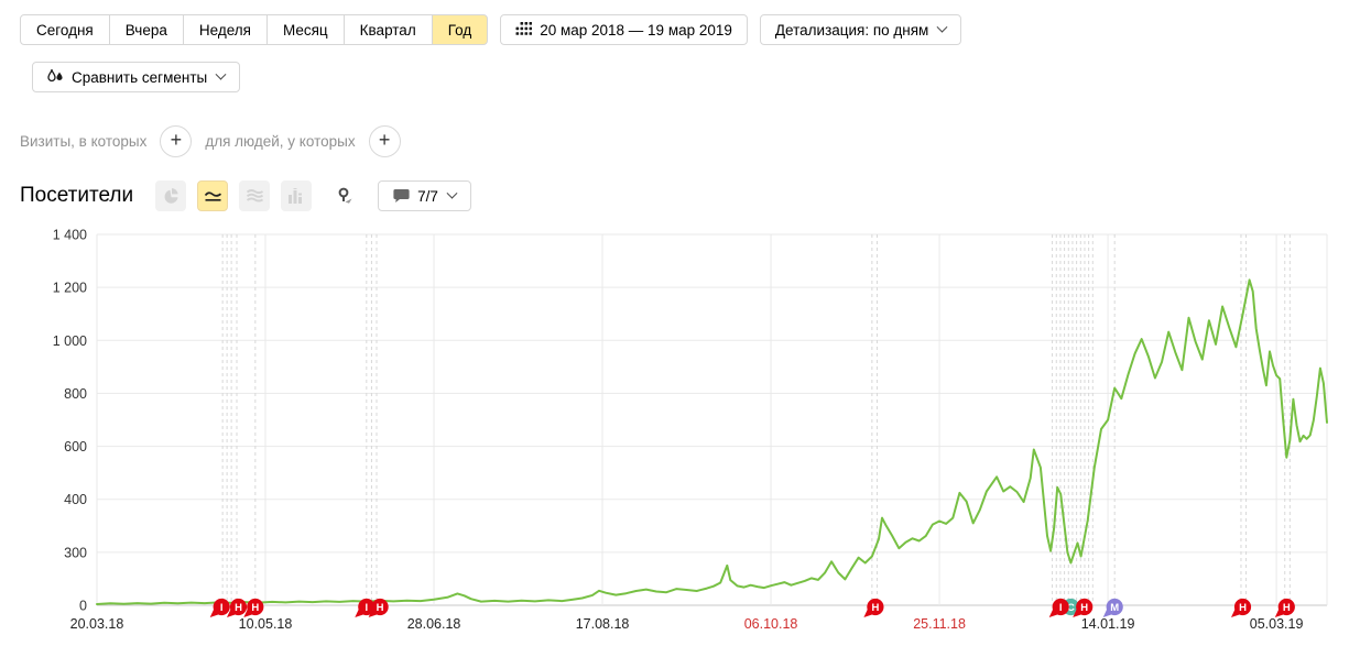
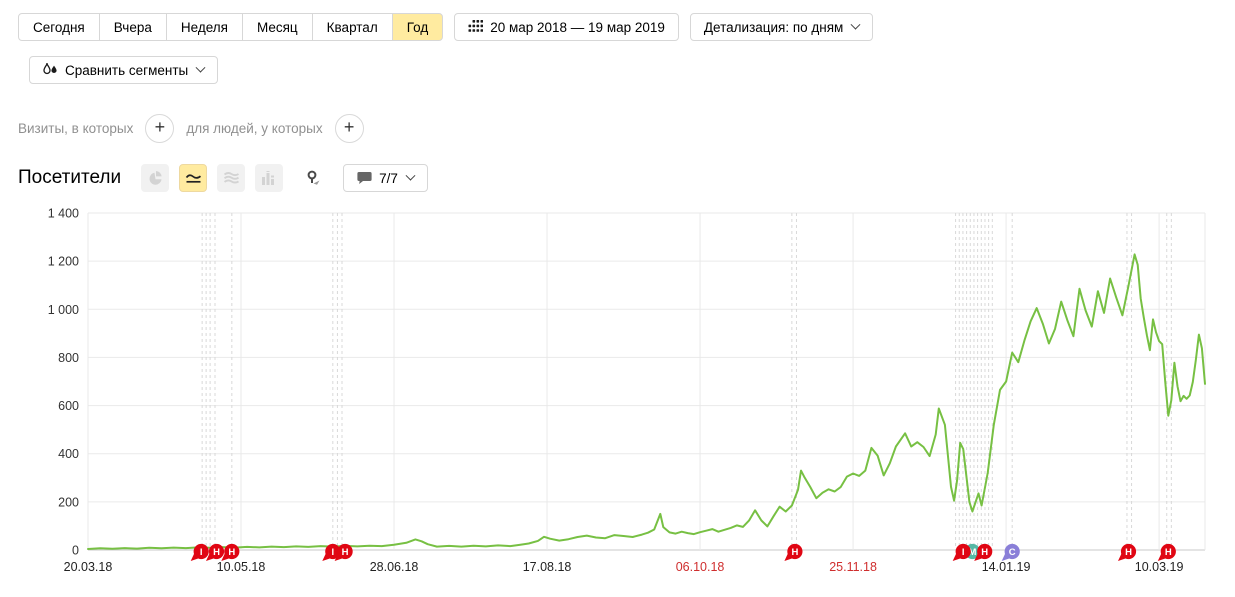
  Сегодня
  Вчера
  Неделя
  Месяц
  Квартал
  Год
  20 мар 2018 — 19 мар 2019
  Детализация: по дням
  Сравнить сегменты
  Визиты, в которых
  +
  для людей, у которых
  +
  Посетители
  7/7
  0
- 300
+ 200
  400
  600
  800
  1 000
  1 200
  1 400
  20.03.18
  10.05.18
  28.06.18
  17.08.18
  06.10.18
  25.11.18
  14.01.19
- 05.03.19
+ 10.03.19
  I
  H
  H
  I
  H
  H
- C
+ M
  I
  H
- M
+ C
  H
  H
